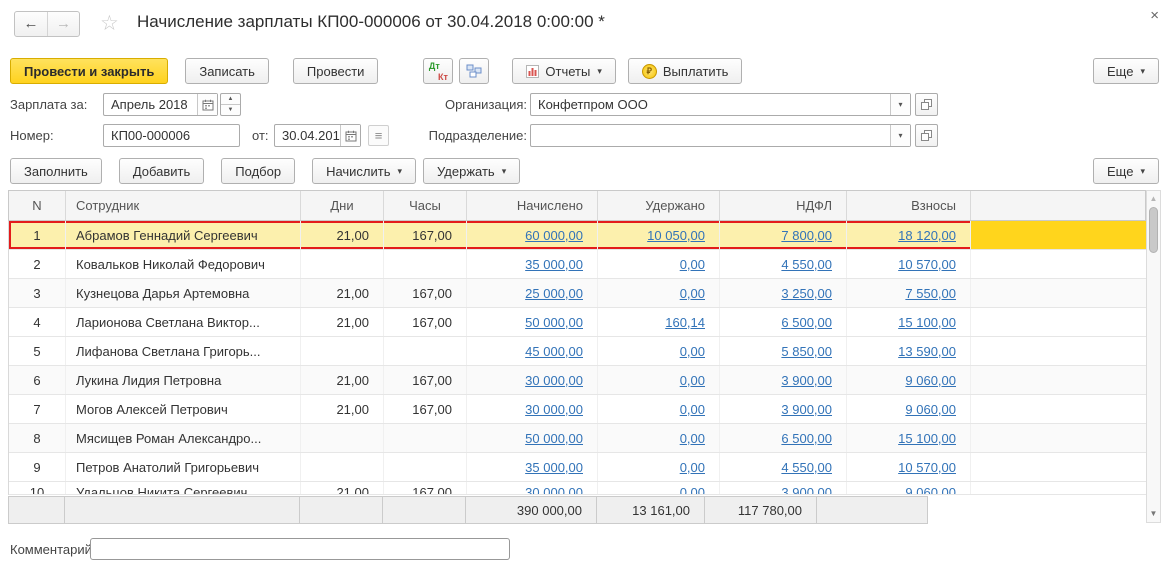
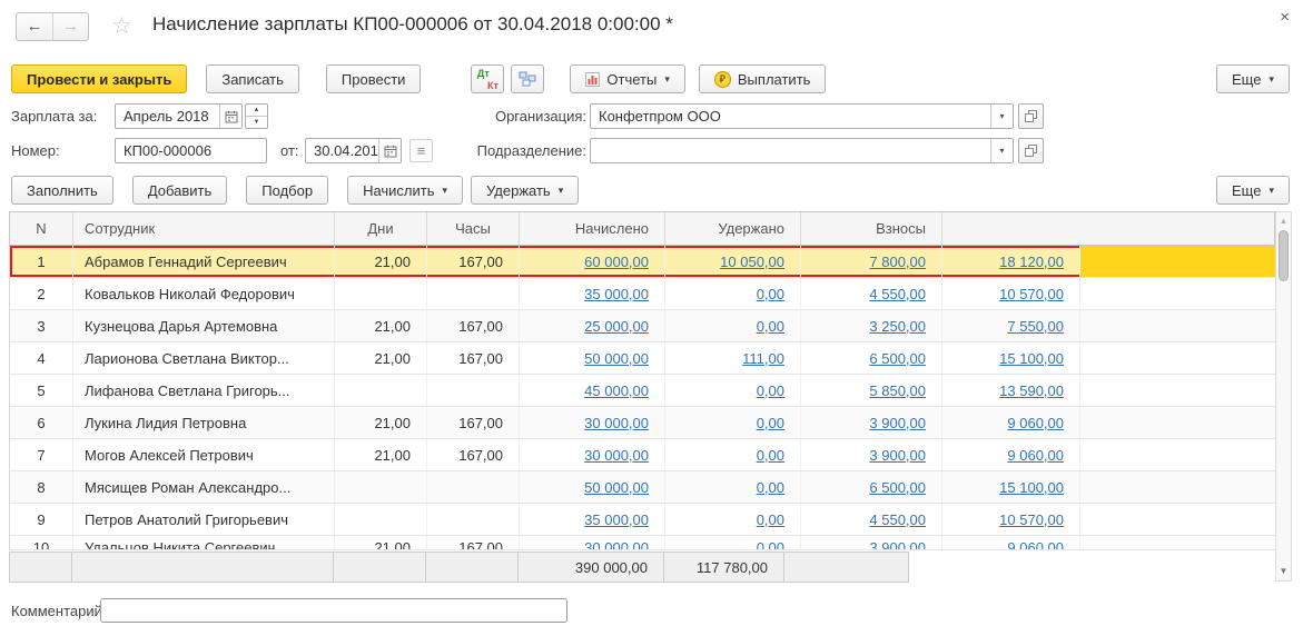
  ←
  →
  ☆
  Начисление зарплаты КП00-000006 от 30.04.2018 0:00:00 *
  ×
  Провести и закрыть
  Записать
  Провести
  Дт
  Кт
  Отчеты
  ▾
  ₽
  Выплатить
  Еще
  ▾
  Зарплата за:
  Апрель 2018
  Организация:
  Конфетпром ООО
  ▾
  Номер:
  КП00-000006
  от:
  30.04.201
  ≡
  Подразделение:
  ▾
  Заполнить
  Добавить
  Подбор
  Начислить
  ▾
  Удержать
  ▾
  Еще
  ▾
  N
  Сотрудник
  Дни
  Часы
  Начислено
  Удержано
- НДФЛ
  Взносы
  1
  Абрамов Геннадий Сергеевич
  21,00
  167,00
  60 000,00
  10 050,00
  7 800,00
  18 120,00
  2
  Ковальков Николай Федорович
  35 000,00
  0,00
  4 550,00
  10 570,00
  3
  Кузнецова Дарья Артемовна
  21,00
  167,00
  25 000,00
  0,00
  3 250,00
  7 550,00
  4
  Ларионова Светлана Виктор...
  21,00
  167,00
  50 000,00
- 160,14
+ 111,00
  6 500,00
  15 100,00
  5
  Лифанова Светлана Григорь...
  45 000,00
  0,00
  5 850,00
  13 590,00
  6
  Лукина Лидия Петровна
  21,00
  167,00
  30 000,00
  0,00
  3 900,00
  9 060,00
  7
  Могов Алексей Петрович
  21,00
  167,00
  30 000,00
  0,00
  3 900,00
  9 060,00
  8
  Мясищев Роман Александро...
  50 000,00
  0,00
  6 500,00
  15 100,00
  9
  Петров Анатолий Григорьевич
  35 000,00
  0,00
  4 550,00
  10 570,00
  10
  Удальцов Никита Сергеевич
  21,00
  167,00
  30 000,00
  0,00
  3 900,00
  9 060,00
  390 000,00
- 13 161,00
  117 780,00
  ▲
  ▼
  Комментарий
